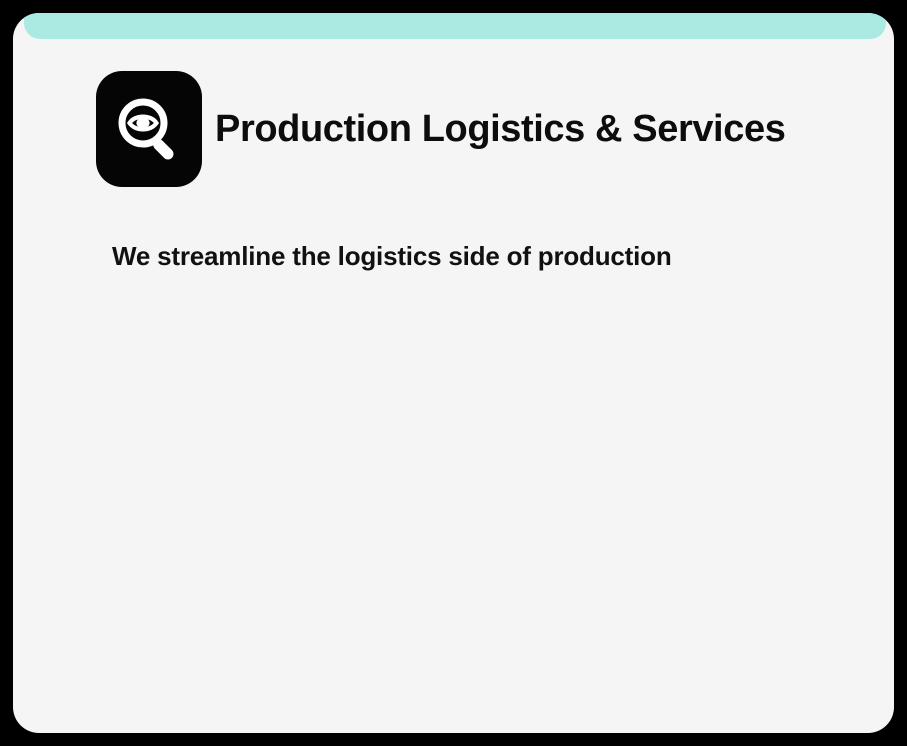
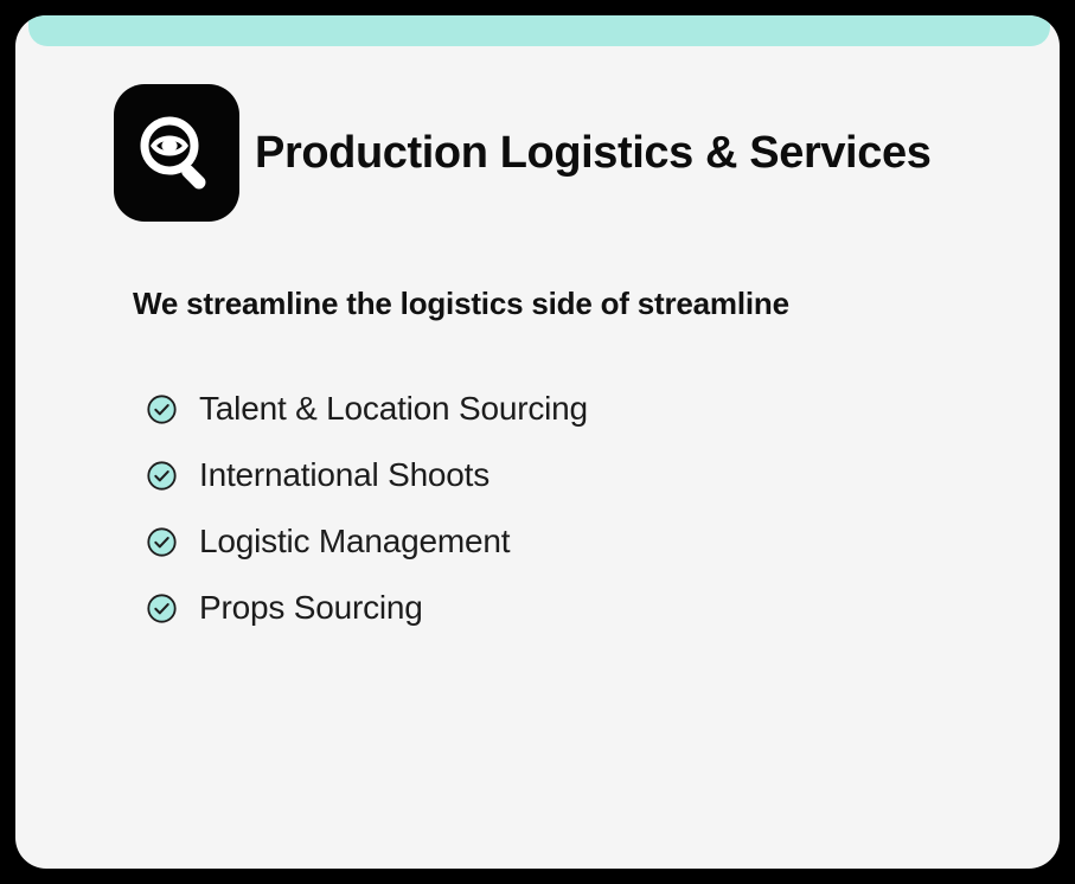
  Production Logistics & Services
- We streamline the logistics side of production
+ We streamline the logistics side of streamline
+ Talent & Location Sourcing
+ International Shoots
+ Logistic Management
+ Props Sourcing
